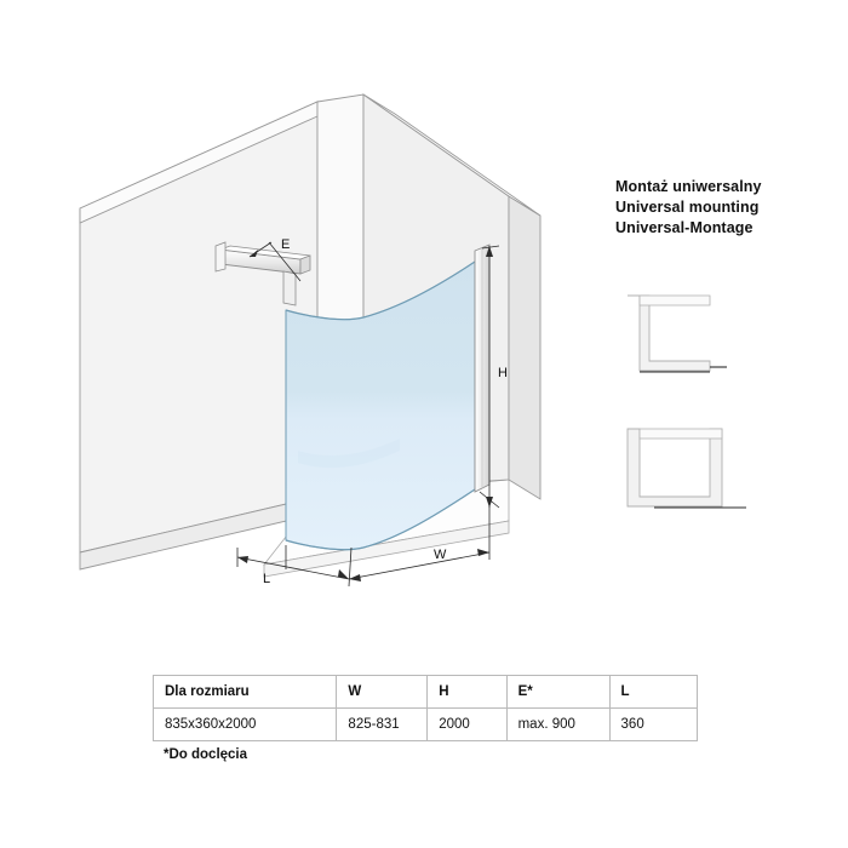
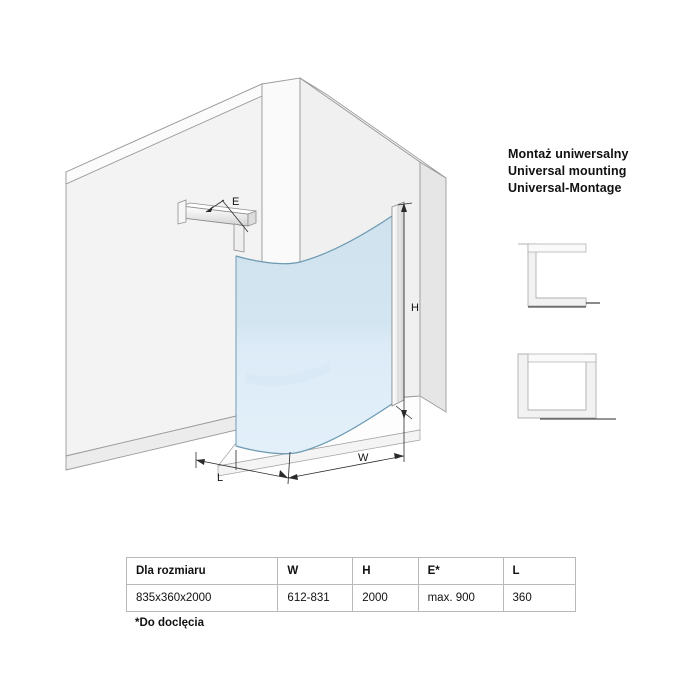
  Montaż uniwersalny
  Universal mounting
  Universal-Montage
  E
  H
  W
  L
  Dla rozmiaru	W	H	E*	L
- 835x360x2000	825-831	2000	max. 900	360
+ 835x360x2000	612-831	2000	max. 900	360
  *Do doclęcia
